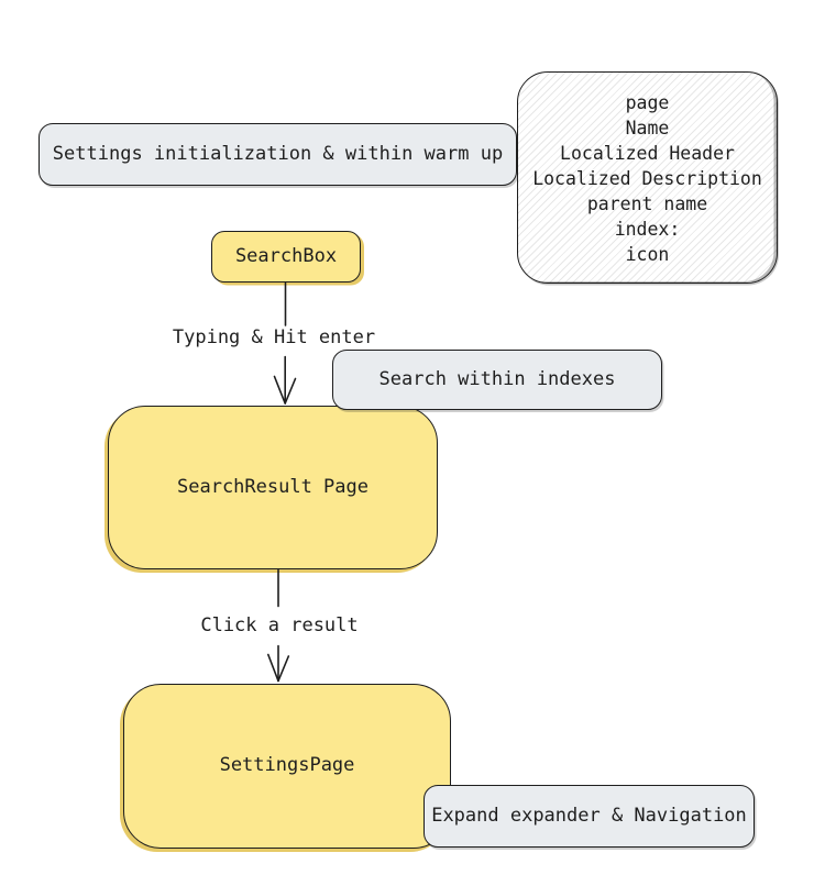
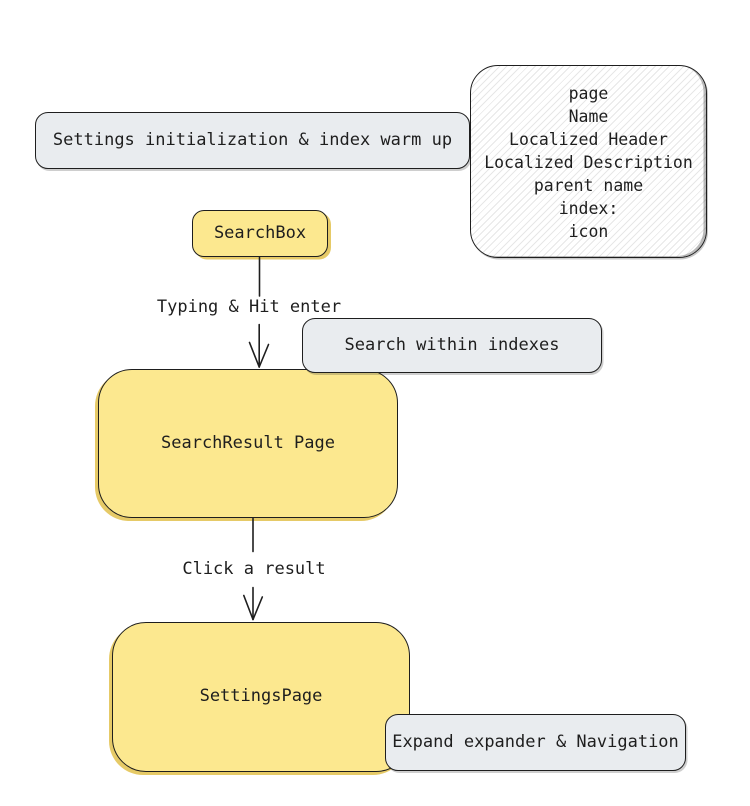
- Settings initialization & within warm up
+ Settings initialization & index warm up
  page
  Name
  Localized Header
  Localized Description
  parent name
  index:
  icon
  SearchBox
  SearchResult Page
  Search within indexes
  SettingsPage
  Expand expander & Navigation
  Typing & Hit enter
  Click a result
